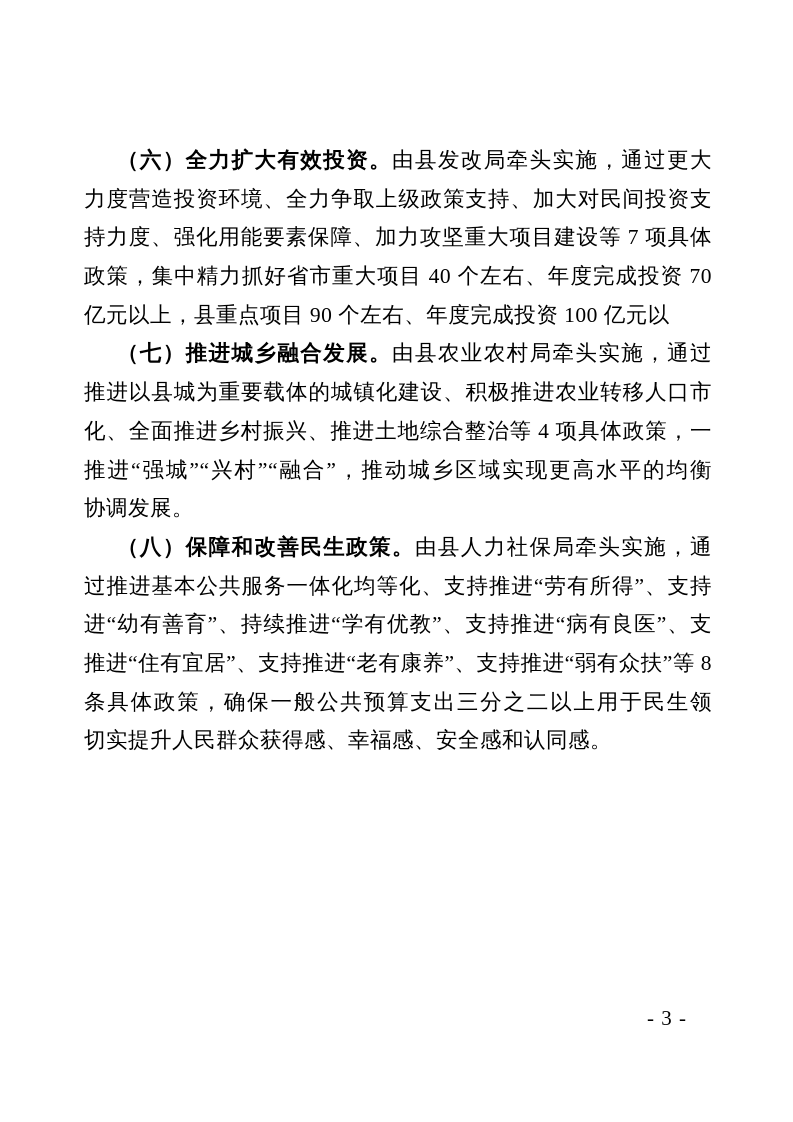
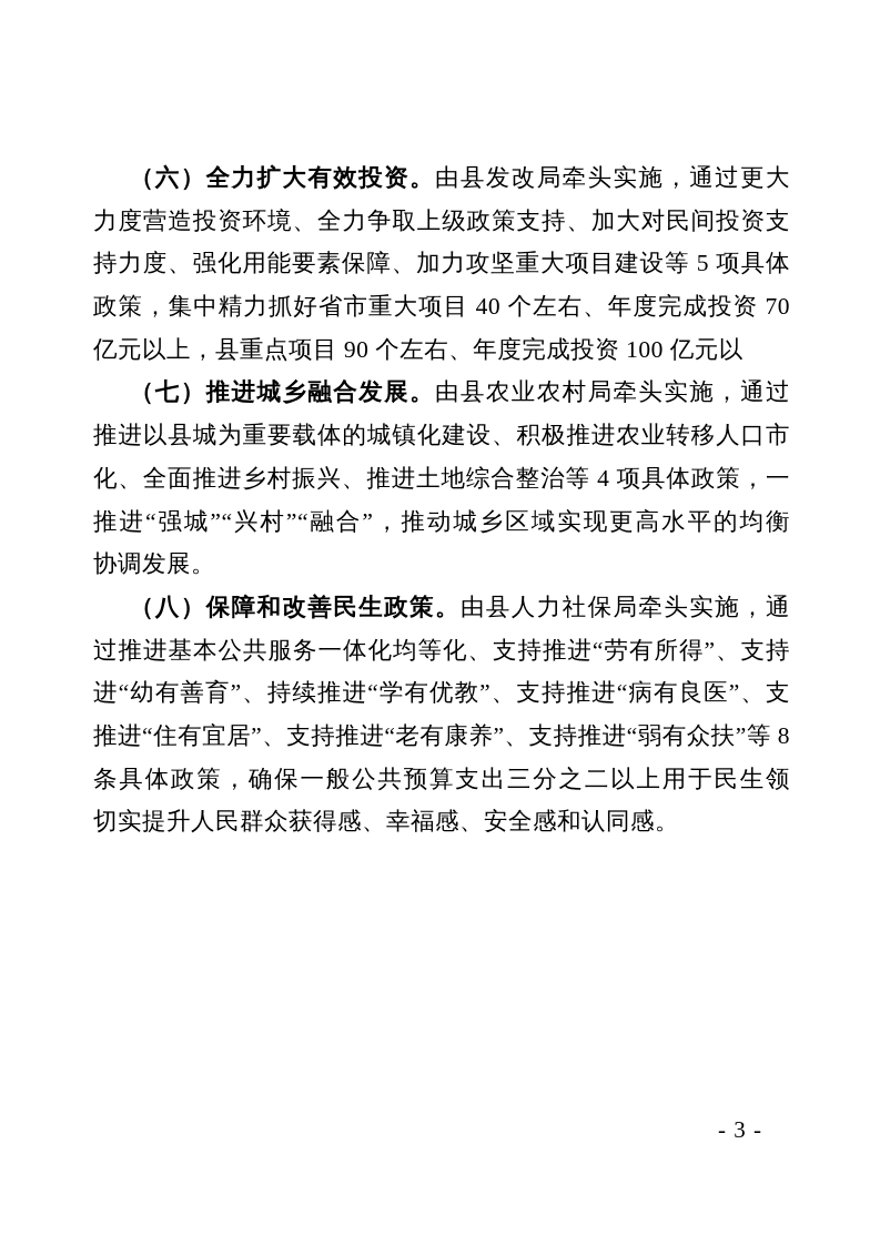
  （六）全力扩大有效投资。由县发改局牵头实施，通过更大
  力度营造投资环境、全力争取上级政策支持、加大对民间投资支
- 持力度、强化用能要素保障、加力攻坚重大项目建设等 7 项具体
+ 持力度、强化用能要素保障、加力攻坚重大项目建设等 5 项具体
  政策，集中精力抓好省市重大项目 40 个左右、年度完成投资 70
  亿元以上，县重点项目 90 个左右、年度完成投资 100 亿元以
  （七）推进城乡融合发展。由县农业农村局牵头实施，通过
  推进以县城为重要载体的城镇化建设、积极推进农业转移人口市
  化、全面推进乡村振兴、推进土地综合整治等 4 项具体政策，一
  推进“强城”“兴村”“融合”，推动城乡区域实现更高水平的均衡
  协调发展。
  （八）保障和改善民生政策。由县人力社保局牵头实施，通
  过推进基本公共服务一体化均等化、支持推进“劳有所得”、支持
  进“幼有善育”、持续推进“学有优教”、支持推进“病有良医”、支
  推进“住有宜居”、支持推进“老有康养”、支持推进“弱有众扶”等 8
  条具体政策，确保一般公共预算支出三分之二以上用于民生领
  切实提升人民群众获得感、幸福感、安全感和认同感。
  - 3 -
